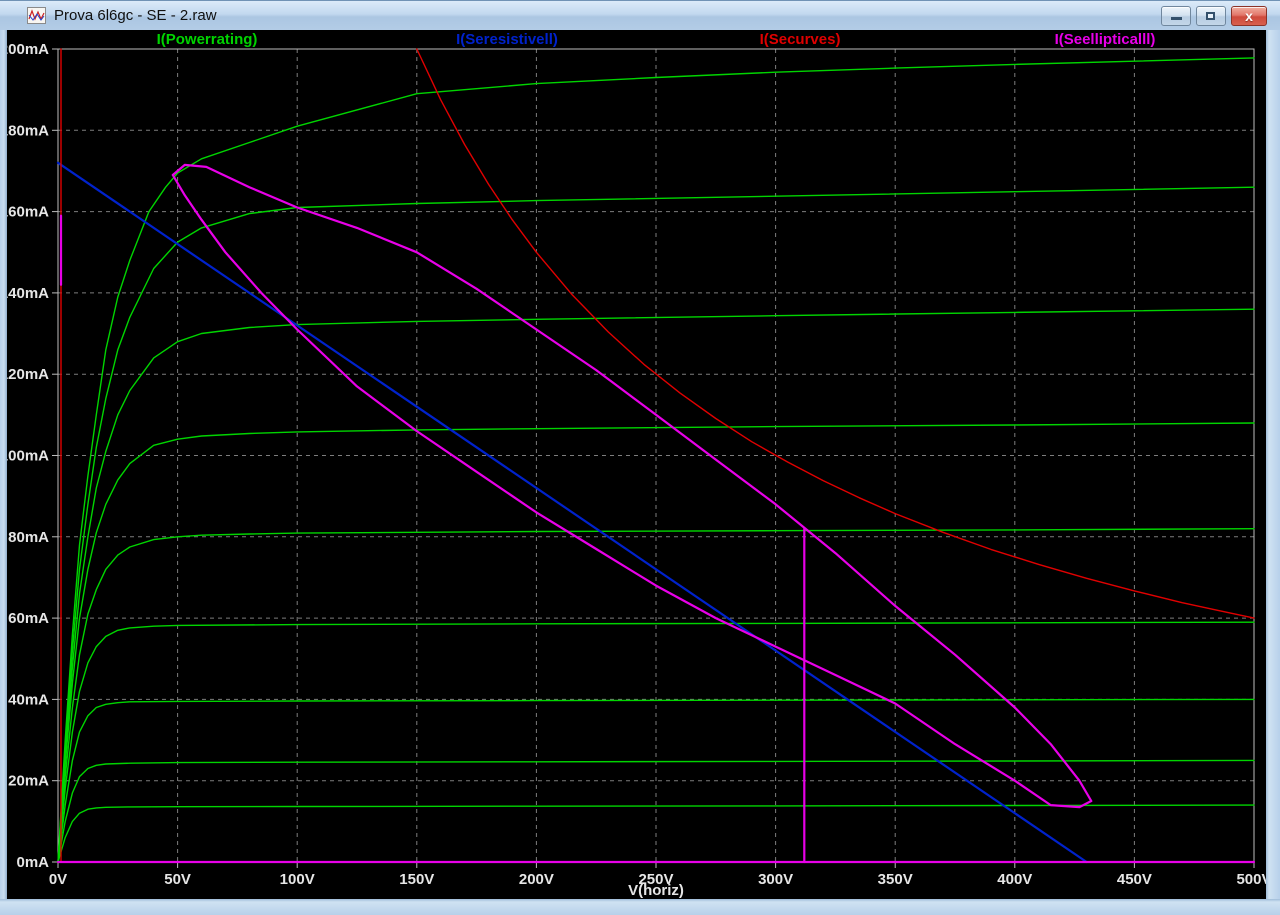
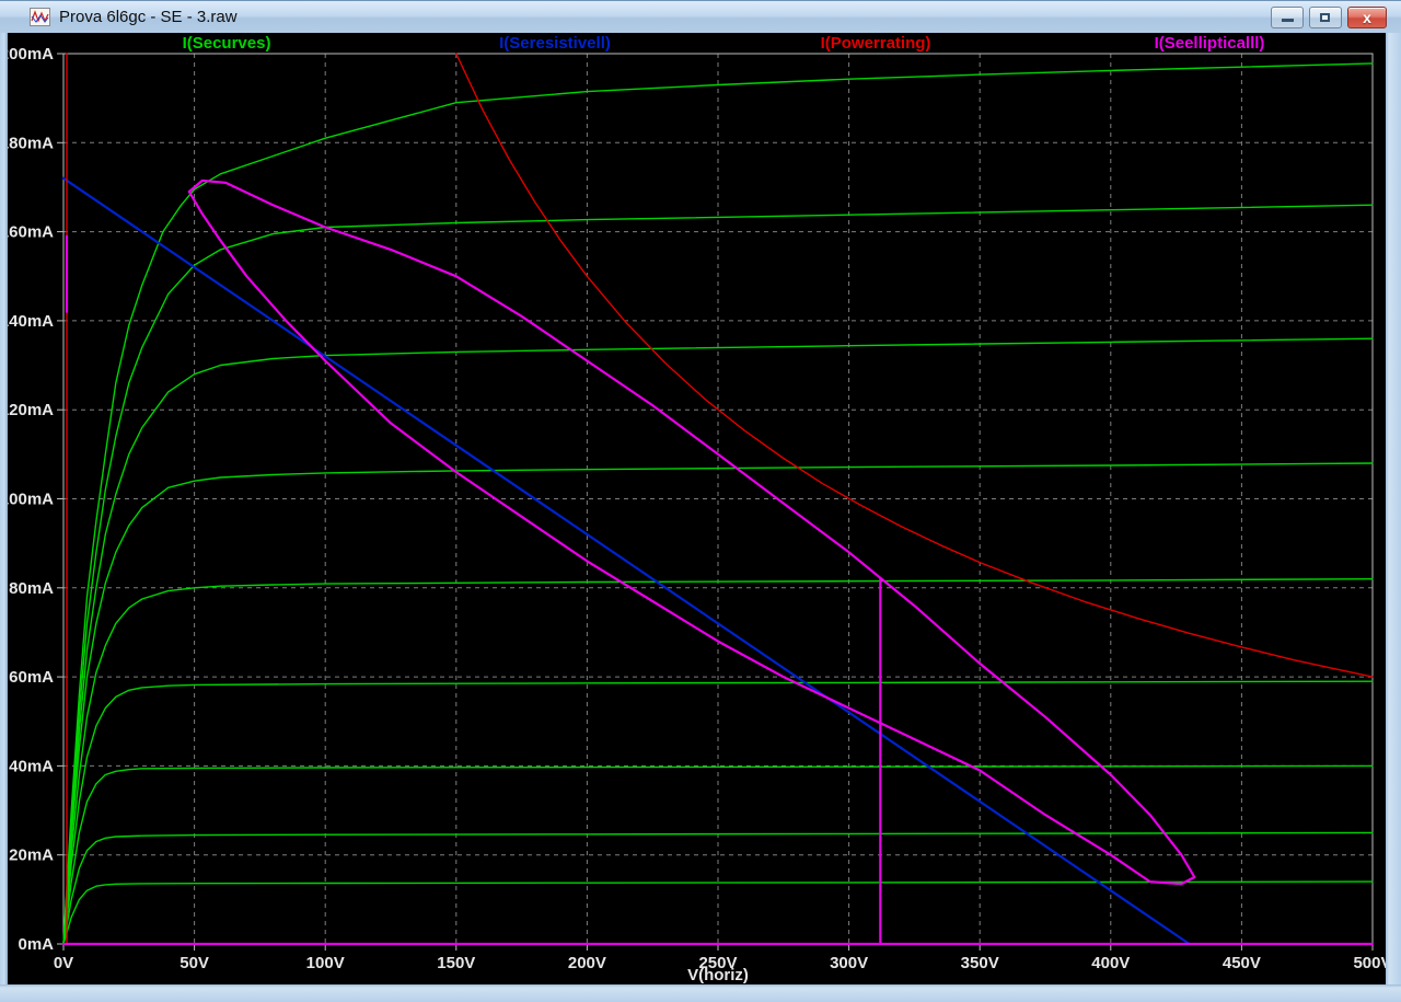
- Prova 6l6gc - SE - 2.raw
+ Prova 6l6gc - SE - 3.raw
  x
  0V
  50V
  100V
  150V
  200V
  250V
  300V
  350V
  400V
  450V
  500
  0mA
  20mA
  40mA
  60mA
  80mA
  00mA
  20mA
  40mA
  60mA
  80mA
  00mA
- I(Powerrating)
+ I(Securves)
  I(Seresistivell)
- I(Securves)
+ I(Powerrating)
  I(Seellipticalll)
  V(horiz)
